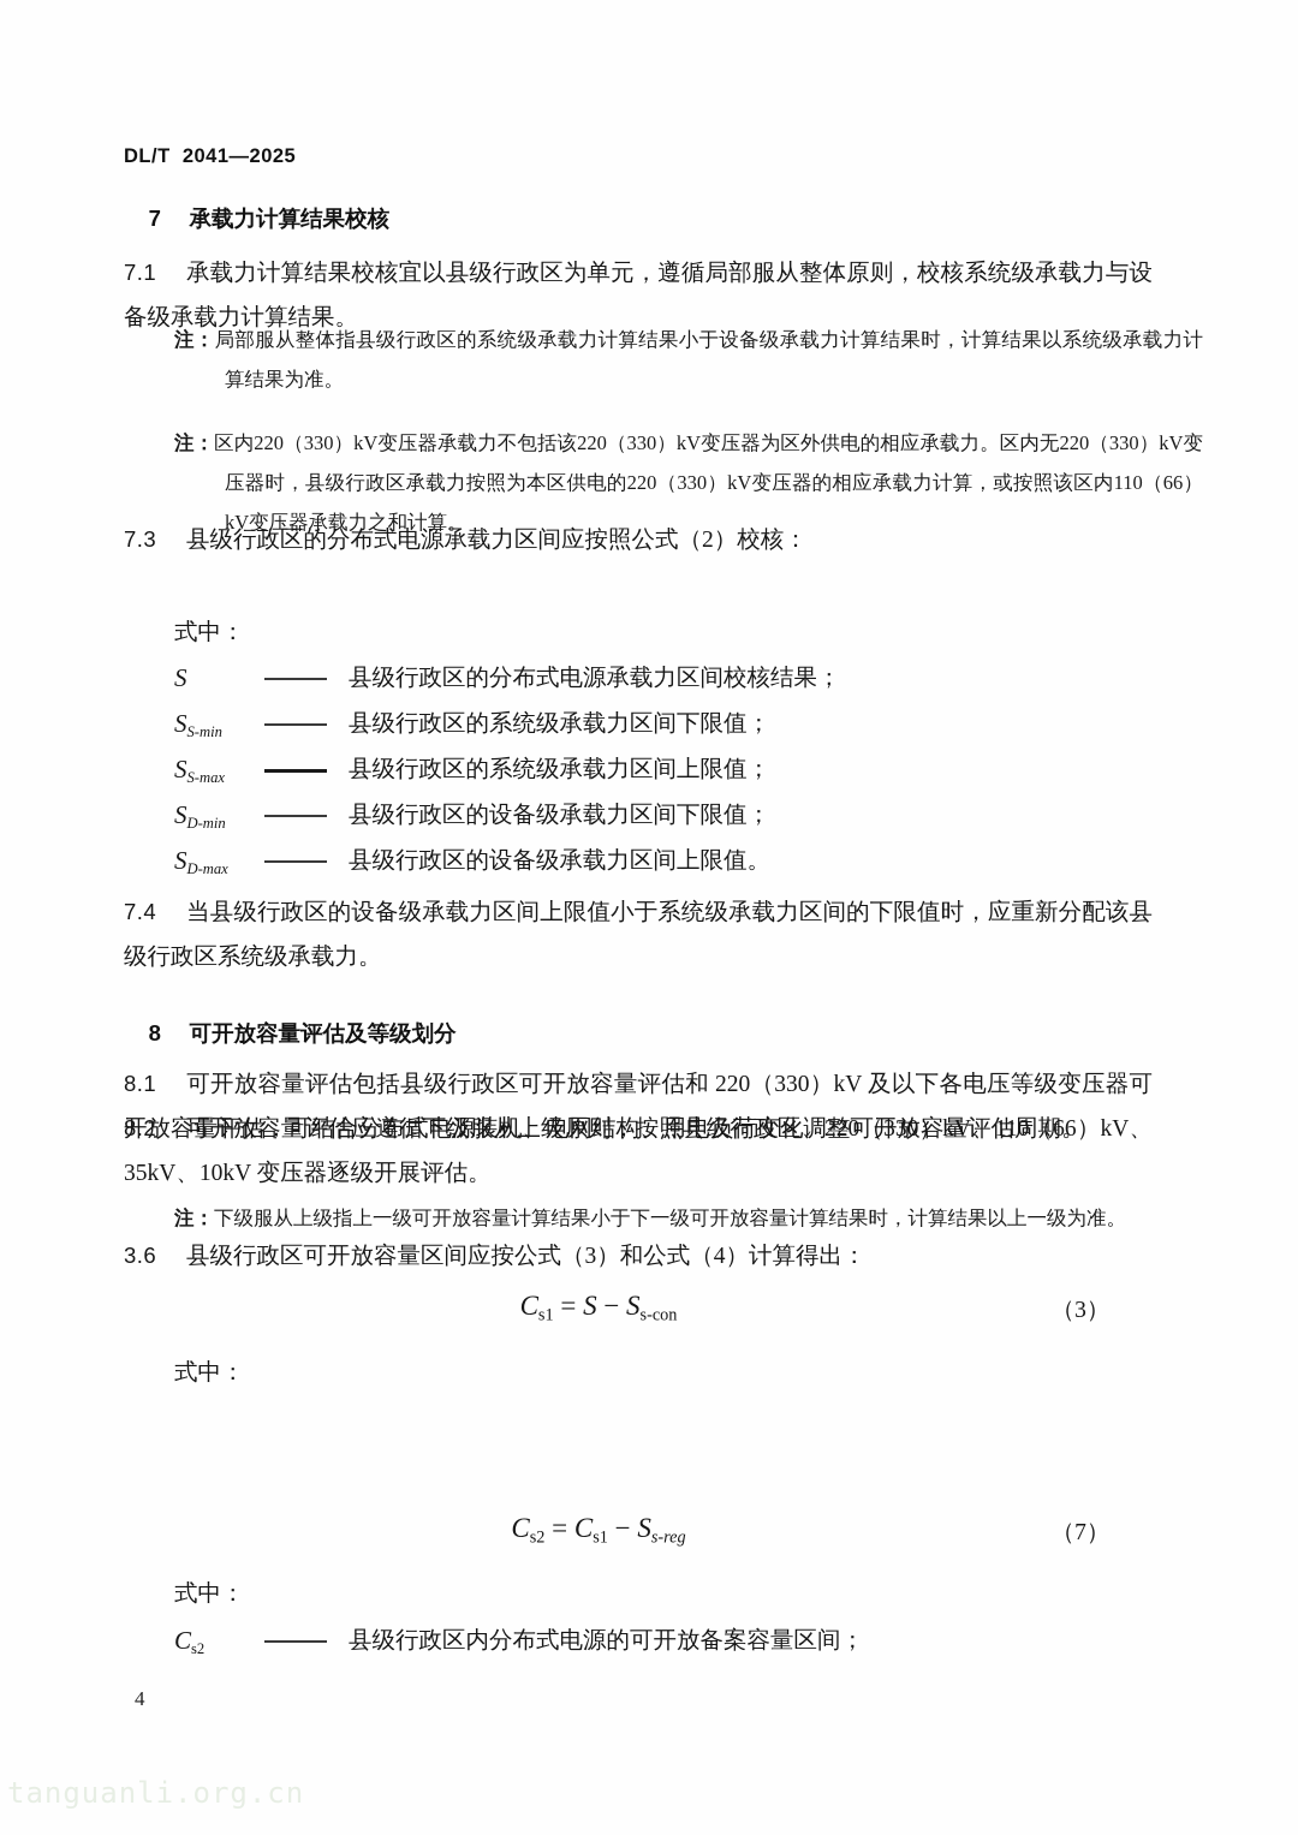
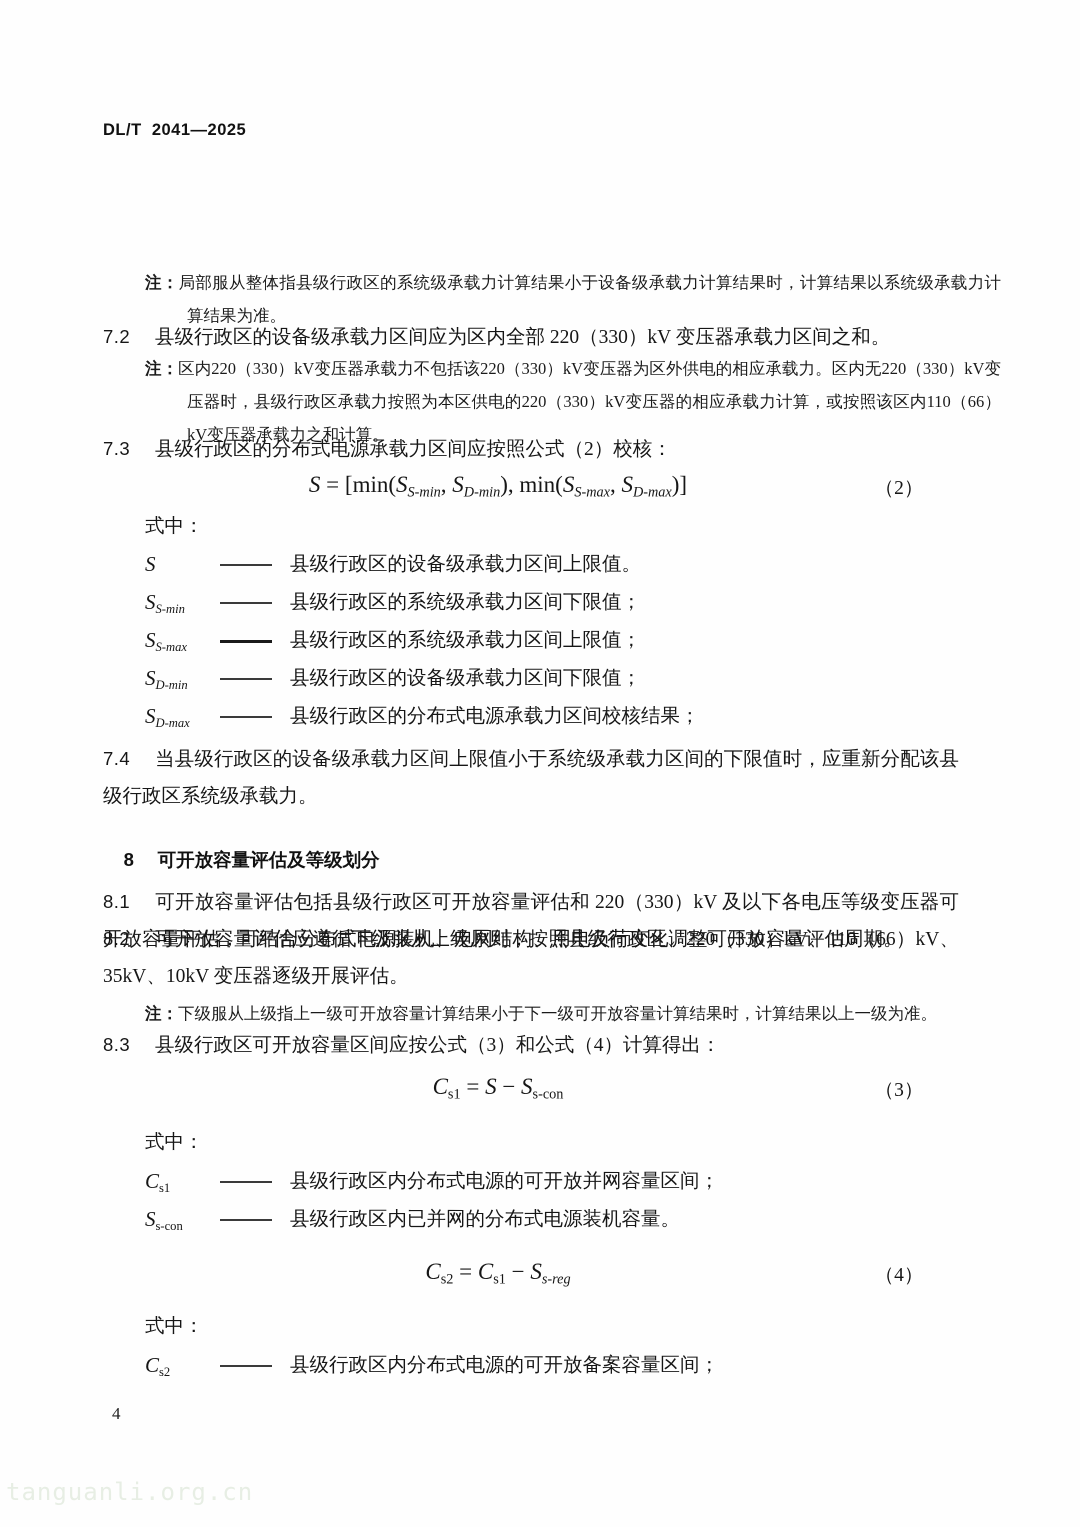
  DL/T 2041—2025
- 7 承载力计算结果校核
- 7.1 承载力计算结果校核宜以县级行政区为单元，遵循局部服从整体原则，校核系统级承载力与设备级承载力计算结果。
  注：局部服从整体指县级行政区的系统级承载力计算结果小于设备级承载力计算结果时，计算结果以系统级承载力计算结果为准。
+ 7.2 县级行政区的设备级承载力区间应为区内全部 220（330）kV 变压器承载力区间之和。
  注：区内220（330）kV变压器承载力不包括该220（330）kV变压器为区外供电的相应承载力。区内无220（330）kV变压器时，县级行政区承载力按照为本区供电的220（330）kV变压器的相应承载力计算，或按照该区内110（66）kV变压器承载力之和计算。
  7.3 县级行政区的分布式电源承载力区间应按照公式（2）校核：
+ S = [min(SS-min, SD-min), min(SS-max, SD-max)]
+ （2）
  式中：
  S
- 县级行政区的分布式电源承载力区间校核结果；
+ 县级行政区的设备级承载力区间上限值。
  SS-min
  县级行政区的系统级承载力区间下限值；
  SS-max
  县级行政区的系统级承载力区间上限值；
  SD-min
  县级行政区的设备级承载力区间下限值；
  SD-max
- 县级行政区的设备级承载力区间上限值。
+ 县级行政区的分布式电源承载力区间校核结果；
  7.4 当县级行政区的设备级承载力区间上限值小于系统级承载力区间的下限值时，应重新分配该县级行政区系统级承载力。
  8 可开放容量评估及等级划分
  8.1 可开放容量评估包括县级行政区可开放容量评估和 220（330）kV 及以下各电压等级变压器可开放容量评估，可结合分布式电源装机、电网结构、用电负荷变化调整可开放容量评估周期。
  8.2 可开放容量评估应遵循下级服从上级原则，按照县级行政区、220（330）kV、110（66）kV、35kV、10kV 变压器逐级开展评估。
  注：下级服从上级指上一级可开放容量计算结果小于下一级可开放容量计算结果时，计算结果以上一级为准。
- 3.6 县级行政区可开放容量区间应按公式（3）和公式（4）计算得出：
+ 8.3 县级行政区可开放容量区间应按公式（3）和公式（4）计算得出：
  Cs1 = S − Ss-con
  （3）
  式中：
+ Cs1
+ 县级行政区内分布式电源的可开放并网容量区间；
+ Ss-con
+ 县级行政区内已并网的分布式电源装机容量。
  Cs2 = Cs1 − Ss-reg
- （7）
+ （4）
  式中：
  Cs2
  县级行政区内分布式电源的可开放备案容量区间；
  4
  tanguanli.org.cn
